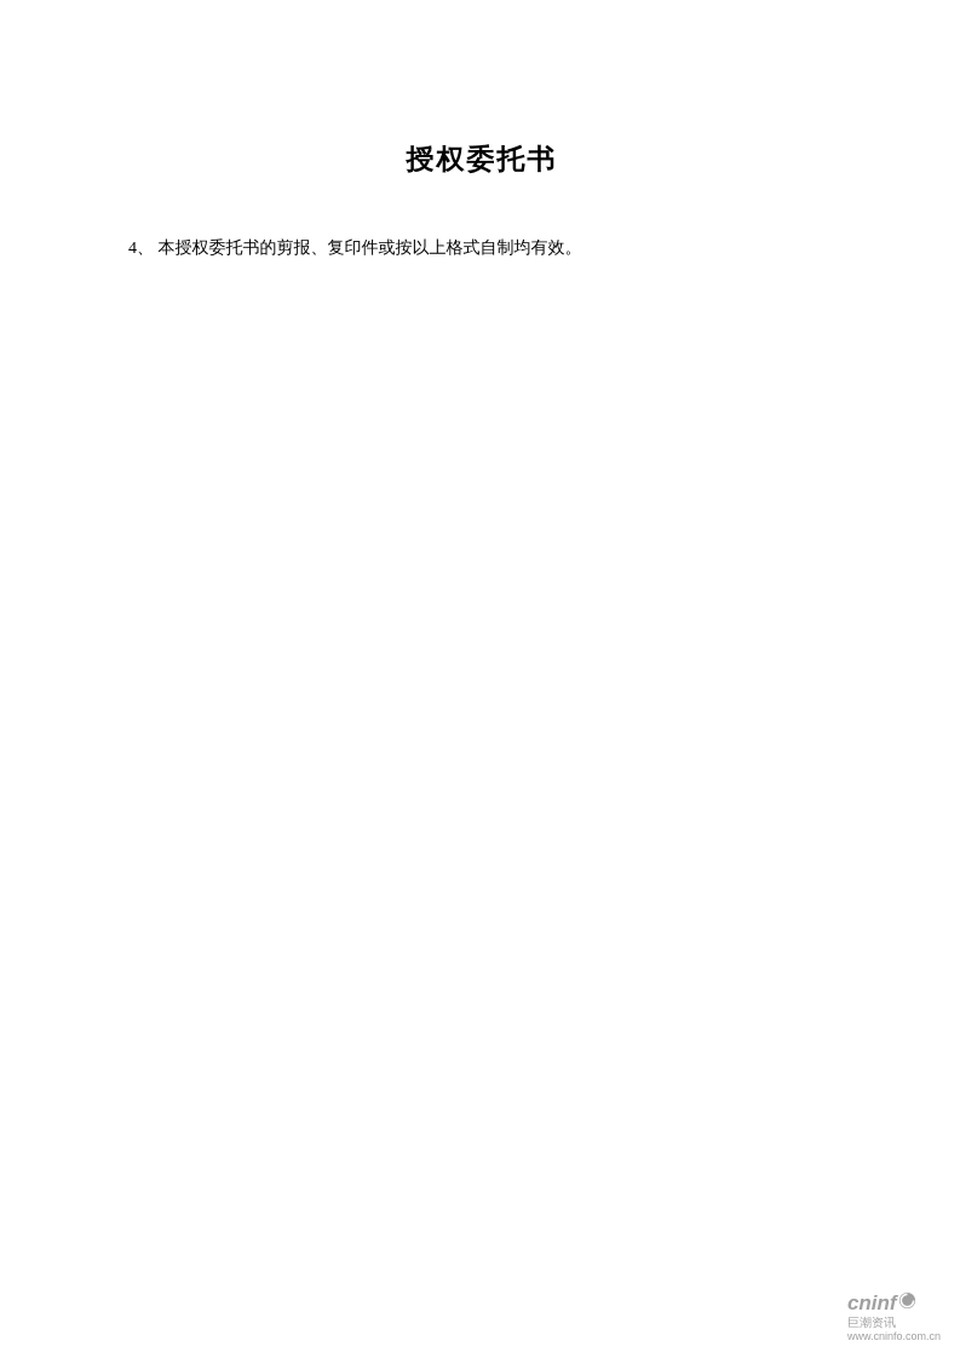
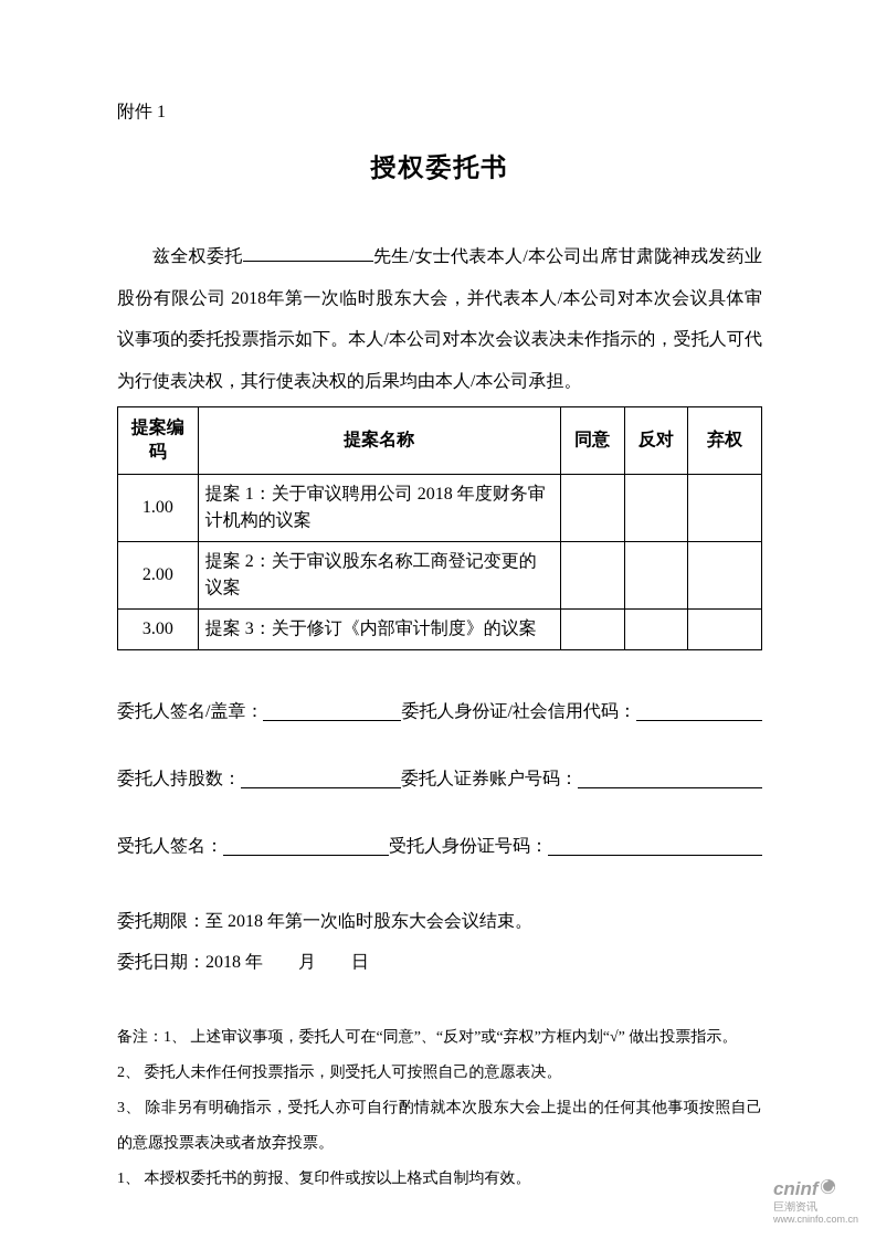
+ 附件 1
  授权委托书
+ 兹全权委托 先生/女士代表本人/本公司出席甘肃陇神戎发药业股份有限公司 2018年第一次临时股东大会，并代表本人/本公司对本次会议具体审议事项的委托投票指示如下。本人/本公司对本次会议表决未作指示的，受托人可代为行使表决权，其行使表决权的后果均由本人/本公司承担。
+ 提案编码	提案名称	同意	反对	弃权
+ 1.00	提案 1：关于审议聘用公司 2018 年度财务审计机构的议案
+ 2.00	提案 2：关于审议股东名称工商登记变更的议案
+ 3.00	提案 3：关于修订《内部审计制度》的议案
+ 委托人签名/盖章：
+ 委托人身份证/社会信用代码：
+ 委托人持股数：
+ 委托人证券账户号码：
+ 受托人签名：
+ 受托人身份证号码：
+ 委托期限：至 2018 年第一次临时股东大会会议结束。
+ 委托日期：2018 年 月 日
+ 备注：1、 上述审议事项，委托人可在“同意”、“反对”或“弃权”方框内划“√” 做出投票指示。
+ 2、 委托人未作任何投票指示，则受托人可按照自己的意愿表决。
+ 3、 除非另有明确指示，受托人亦可自行酌情就本次股东大会上提出的任何其他事项按照自己的意愿投票表决或者放弃投票。
- 4、 本授权委托书的剪报、复印件或按以上格式自制均有效。
+ 1、 本授权委托书的剪报、复印件或按以上格式自制均有效。
  cninf
  巨潮资讯
  www.cninfo.com.cn
